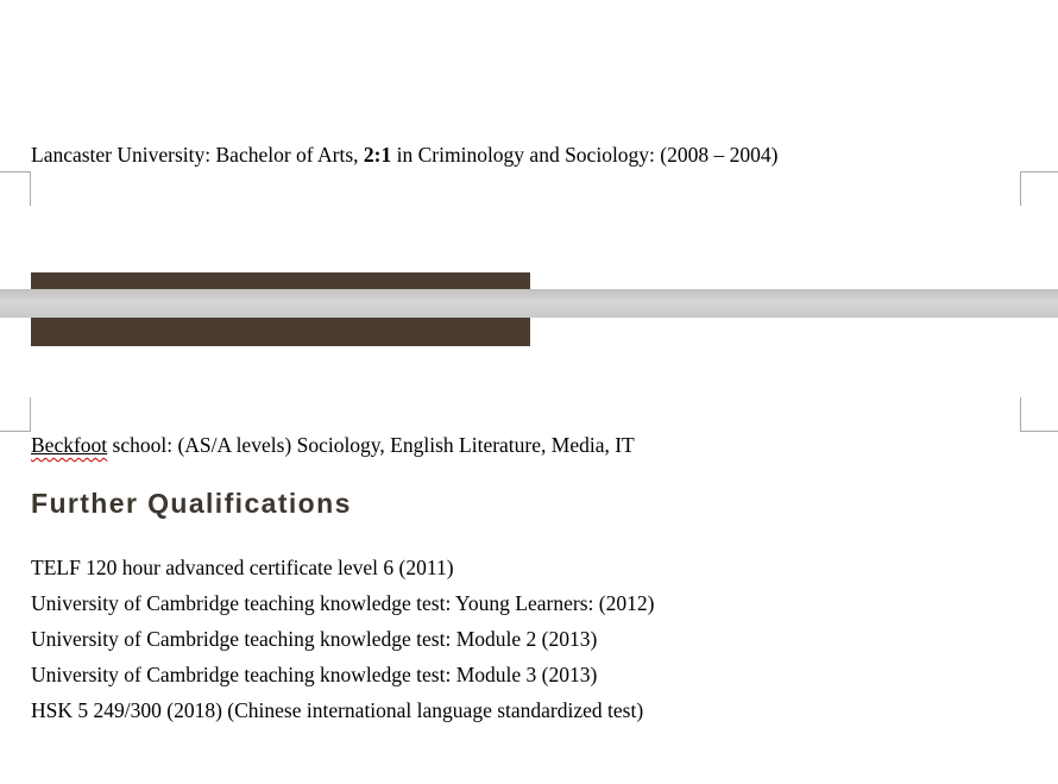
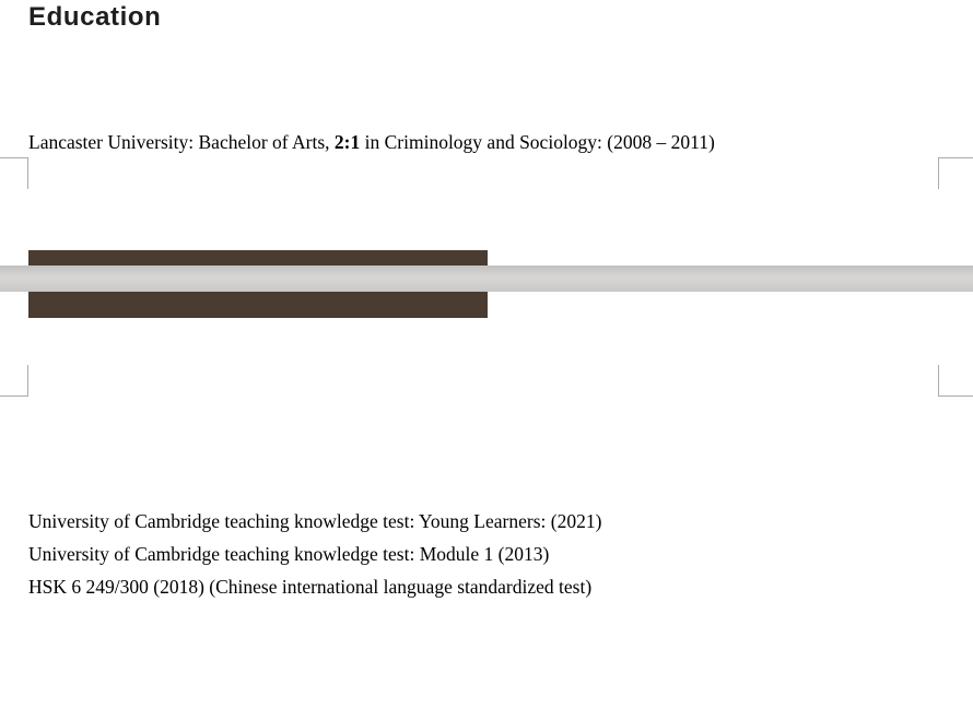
+ Education
- Lancaster University: Bachelor of Arts, 2:1 in Criminology and Sociology: (2008 – 2004)
+ Lancaster University: Bachelor of Arts, 2:1 in Criminology and Sociology: (2008 – 2011)
- Beckfoot school: (AS/A levels) Sociology, English Literature, Media, IT
- Further Qualifications
- TELF 120 hour advanced certificate level 6 (2011)
- University of Cambridge teaching knowledge test: Young Learners: (2012)
+ University of Cambridge teaching knowledge test: Young Learners: (2021)
- University of Cambridge teaching knowledge test: Module 2 (2013)
+ University of Cambridge teaching knowledge test: Module 1 (2013)
- University of Cambridge teaching knowledge test: Module 3 (2013)
- HSK 5 249/300 (2018) (Chinese international language standardized test)
+ HSK 6 249/300 (2018) (Chinese international language standardized test)
